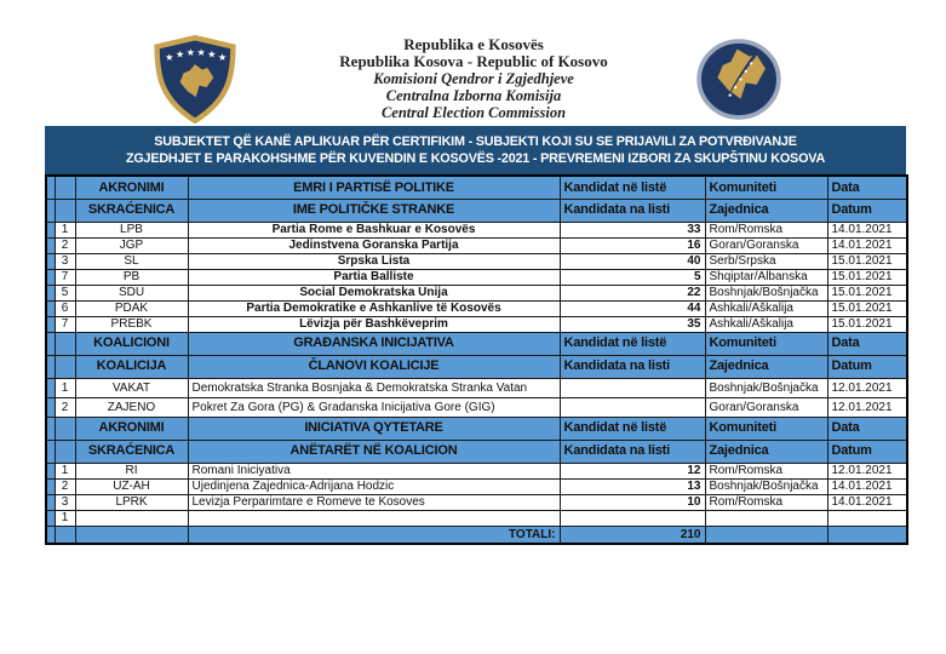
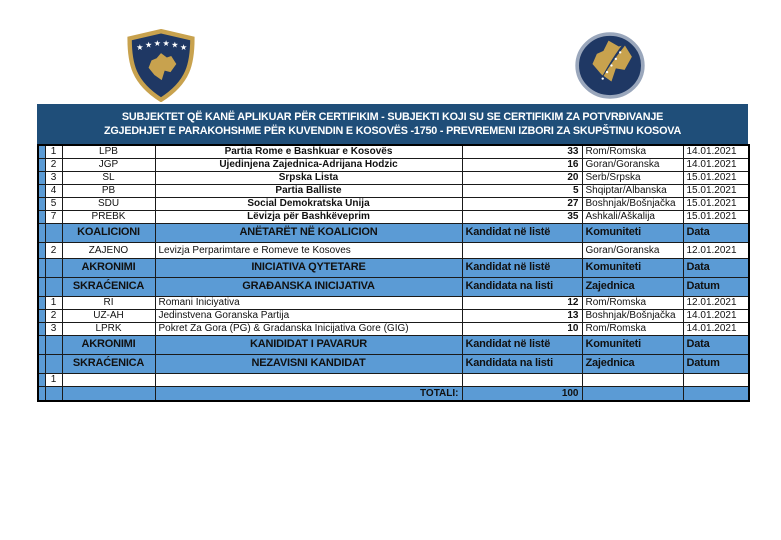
  ★
  ★
  ★
  ★
  ★
  ★
- Republika e Kosovës
- Republika Kosova - Republic of Kosovo
- Komisioni Qendror i Zgjedhjeve
- Centralna Izborna Komisija
- Central Election Commission
- SUBJEKTET QË KANË APLIKUAR PËR CERTIFIKIM - SUBJEKTI KOJI SU SE PRIJAVILI ZA POTVRĐIVANJE
+ SUBJEKTET QË KANË APLIKUAR PËR CERTIFIKIM - SUBJEKTI KOJI SU SE CERTIFIKIM ZA POTVRĐIVANJE
- ZGJEDHJET E PARAKOHSHME PËR KUVENDIN E KOSOVËS -2021 - PREVREMENI IZBORI ZA SKUPŠTINU KOSOVA
+ ZGJEDHJET E PARAKOHSHME PËR KUVENDIN E KOSOVËS -1750 - PREVREMENI IZBORI ZA SKUPŠTINU KOSOVA
- 		AKRONIMI	EMRI I PARTISË POLITIKE	Kandidat në listë	Komuniteti	Data
- 		SKRAĆENICA	IME POLITIČKE STRANKE	Kandidata na listi	Zajednica	Datum
  	1	LPB	Partia Rome e Bashkuar e Kosovës	33	Rom/Romska	14.01.2021
- 	2	JGP	Jedinstvena Goranska Partija	16	Goran/Goranska	14.01.2021
+ 	2	JGP	Ujedinjena Zajednica-Adrijana Hodzic	16	Goran/Goranska	14.01.2021
- 	3	SL	Srpska Lista	40	Serb/Srpska	15.01.2021
+ 	3	SL	Srpska Lista	20	Serb/Srpska	15.01.2021
- 	7	PB	Partia Balliste	5	Shqiptar/Albanska	15.01.2021
+ 	4	PB	Partia Balliste	5	Shqiptar/Albanska	15.01.2021
- 	5	SDU	Social Demokratska Unija	22	Boshnjak/Bošnjačka	15.01.2021
+ 	5	SDU	Social Demokratska Unija	27	Boshnjak/Bošnjačka	15.01.2021
- 	6	PDAK	Partia Demokratike e Ashkanlive të Kosovës	44	Ashkali/Aškalija	15.01.2021
  	7	PREBK	Lëvizja për Bashkëveprim	35	Ashkali/Aškalija	15.01.2021
- 		KOALICIONI	GRAĐANSKA INICIJATIVA	Kandidat në listë	Komuniteti	Data
+ 		KOALICIONI	ANËTARËT NË KOALICION	Kandidat në listë	Komuniteti	Data
- 		KOALICIJA	ČLANOVI KOALICIJE	Kandidata na listi	Zajednica	Datum
- 	1	VAKAT	Demokratska Stranka Bosnjaka & Demokratska Stranka Vatan		Boshnjak/Bošnjačka	12.01.2021
- 	2	ZAJENO	Pokret Za Gora (PG) & Gradanska Inicijativa Gore (GIG)		Goran/Goranska	12.01.2021
+ 	2	ZAJENO	Levizja Perparimtare e Romeve te Kosoves		Goran/Goranska	12.01.2021
  		AKRONIMI	INICIATIVA QYTETARE	Kandidat në listë	Komuniteti	Data
- 		SKRAĆENICA	ANËTARËT NË KOALICION	Kandidata na listi	Zajednica	Datum
+ 		SKRAĆENICA	GRAĐANSKA INICIJATIVA	Kandidata na listi	Zajednica	Datum
  	1	RI	Romani Iniciyativa	12	Rom/Romska	12.01.2021
- 	2	UZ-AH	Ujedinjena Zajednica-Adrijana Hodzic	13	Boshnjak/Bošnjačka	14.01.2021
+ 	2	UZ-AH	Jedinstvena Goranska Partija	13	Boshnjak/Bošnjačka	14.01.2021
- 	3	LPRK	Levizja Perparimtare e Romeve te Kosoves	10	Rom/Romska	14.01.2021
+ 	3	LPRK	Pokret Za Gora (PG) & Gradanska Inicijativa Gore (GIG)	10	Rom/Romska	14.01.2021
+ 		AKRONIMI	KANIDIDAT I PAVARUR	Kandidat në listë	Komuniteti	Data
+ 		SKRAĆENICA	NEZAVISNI KANDIDAT	Kandidata na listi	Zajednica	Datum
  	1
- 			TOTALI:	210
+ 			TOTALI:	100
